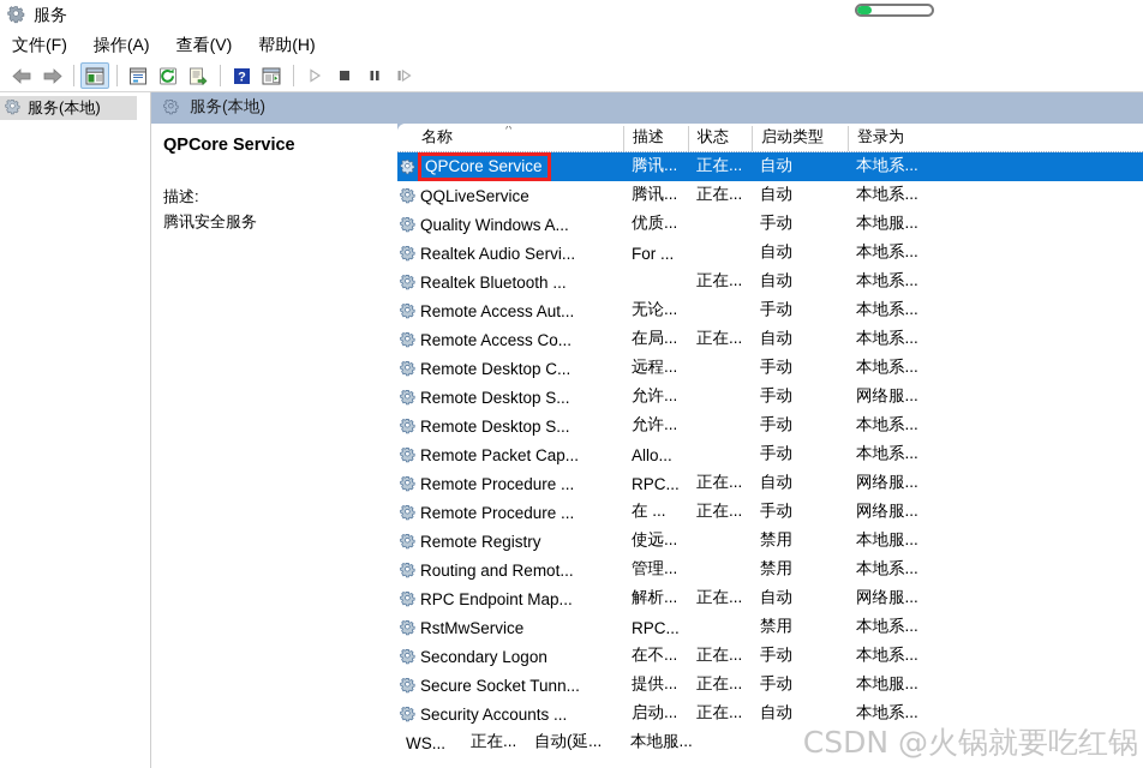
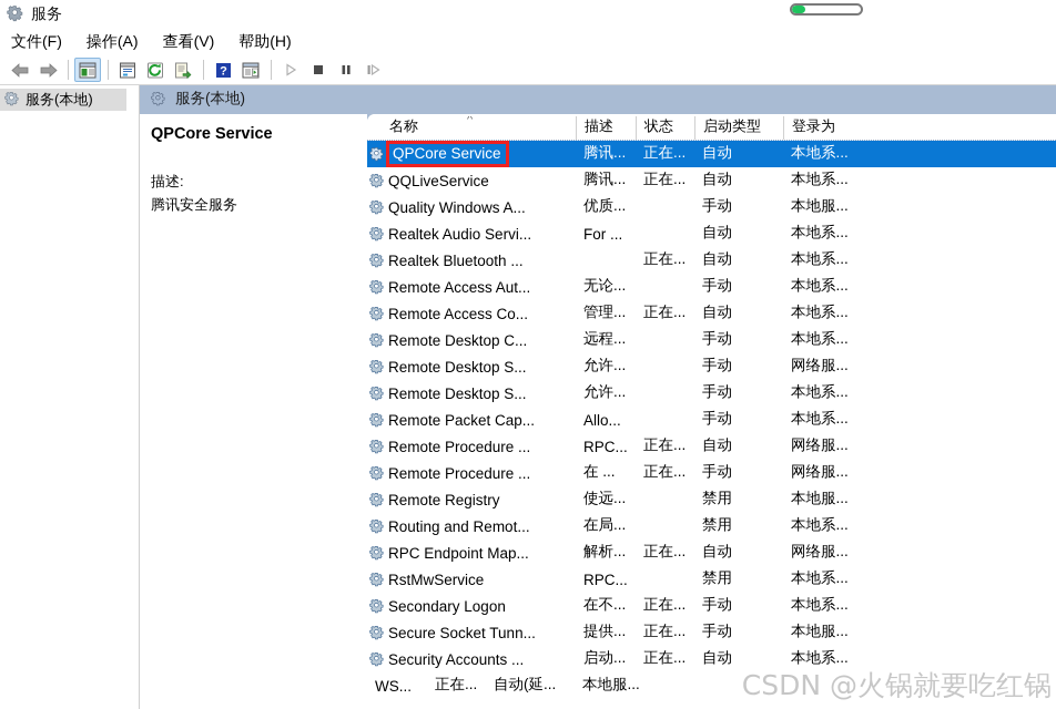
  服务
  文件(F)
  操作(A)
  查看(V)
  帮助(H)
  ?
  服务(本地)
  服务(本地)
  QPCore Service
  描述:
  腾讯安全服务
  名称
  ^
  描述
  状态
  启动类型
  登录为
  QPCore Service
  腾讯...
  正在...
  自动
  本地系...
  QQLiveService
  腾讯...
  正在...
  自动
  本地系...
  Quality Windows A...
  优质...
  手动
  本地服...
  Realtek Audio Servi...
  For ...
  自动
  本地系...
  Realtek Bluetooth ...
  正在...
  自动
  本地系...
  Remote Access Aut...
  无论...
  手动
  本地系...
  Remote Access Co...
- 在局...
+ 管理...
  正在...
  自动
  本地系...
  Remote Desktop C...
  远程...
  手动
  本地系...
  Remote Desktop S...
  允许...
  手动
  网络服...
  Remote Desktop S...
  允许...
  手动
  本地系...
  Remote Packet Cap...
  Allo...
  手动
  本地系...
  Remote Procedure ...
  RPC...
  正在...
  自动
  网络服...
  Remote Procedure ...
  在 ...
  正在...
  手动
  网络服...
  Remote Registry
  使远...
  禁用
  本地服...
  Routing and Remot...
- 管理...
+ 在局...
  禁用
  本地系...
  RPC Endpoint Map...
  解析...
  正在...
  自动
  网络服...
  RstMwService
  RPC...
  禁用
  本地系...
  Secondary Logon
  在不...
  正在...
  手动
  本地系...
  Secure Socket Tunn...
  提供...
  正在...
  手动
  本地服...
  Security Accounts ...
  启动...
  正在...
  自动
  本地系...
  WS...
  正在...
  自动(延...
  本地服...
  CSDN @火锅就要吃红锅
